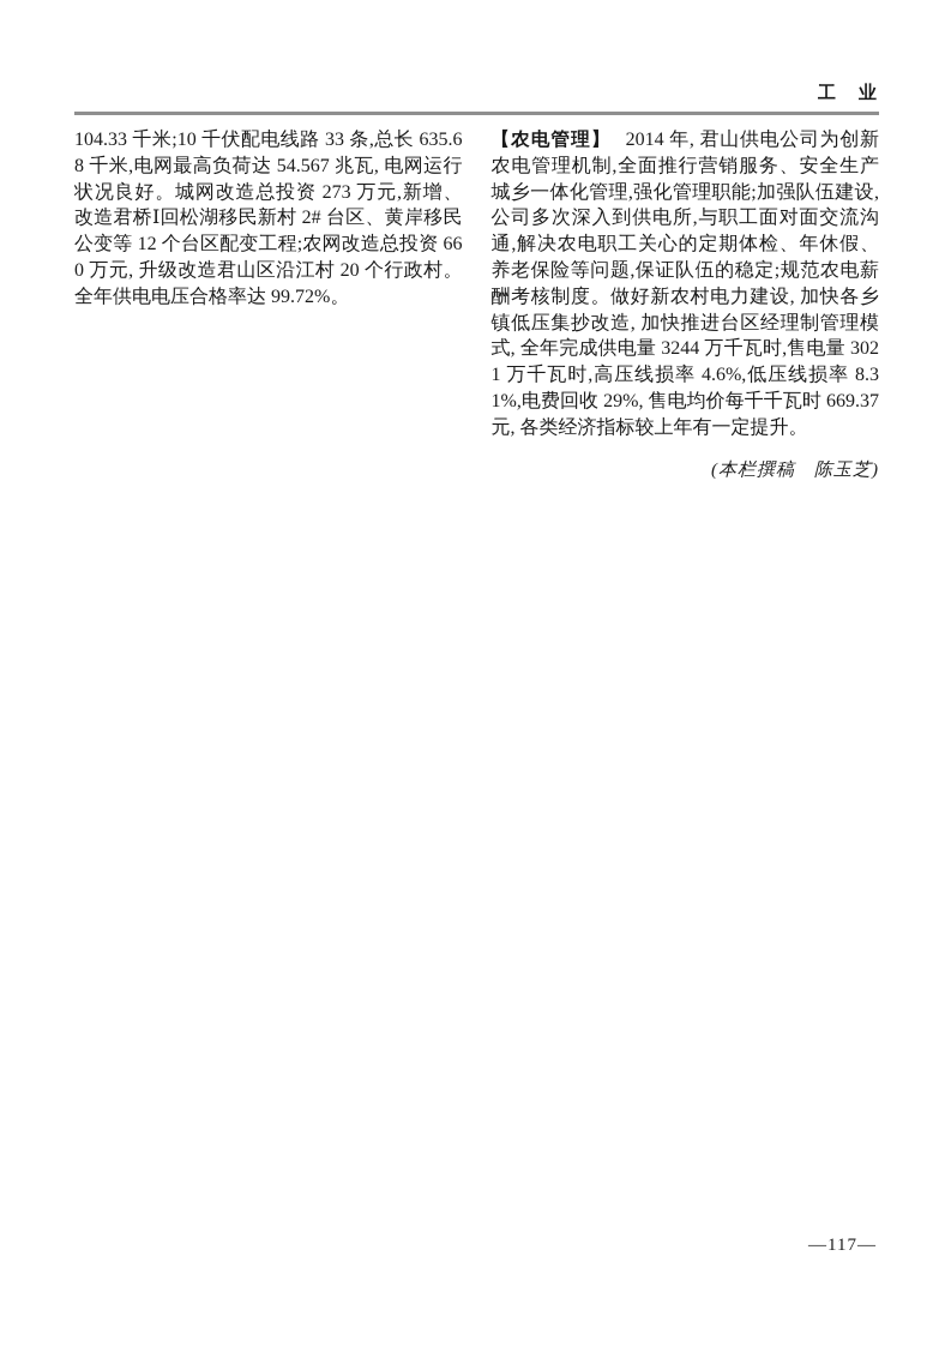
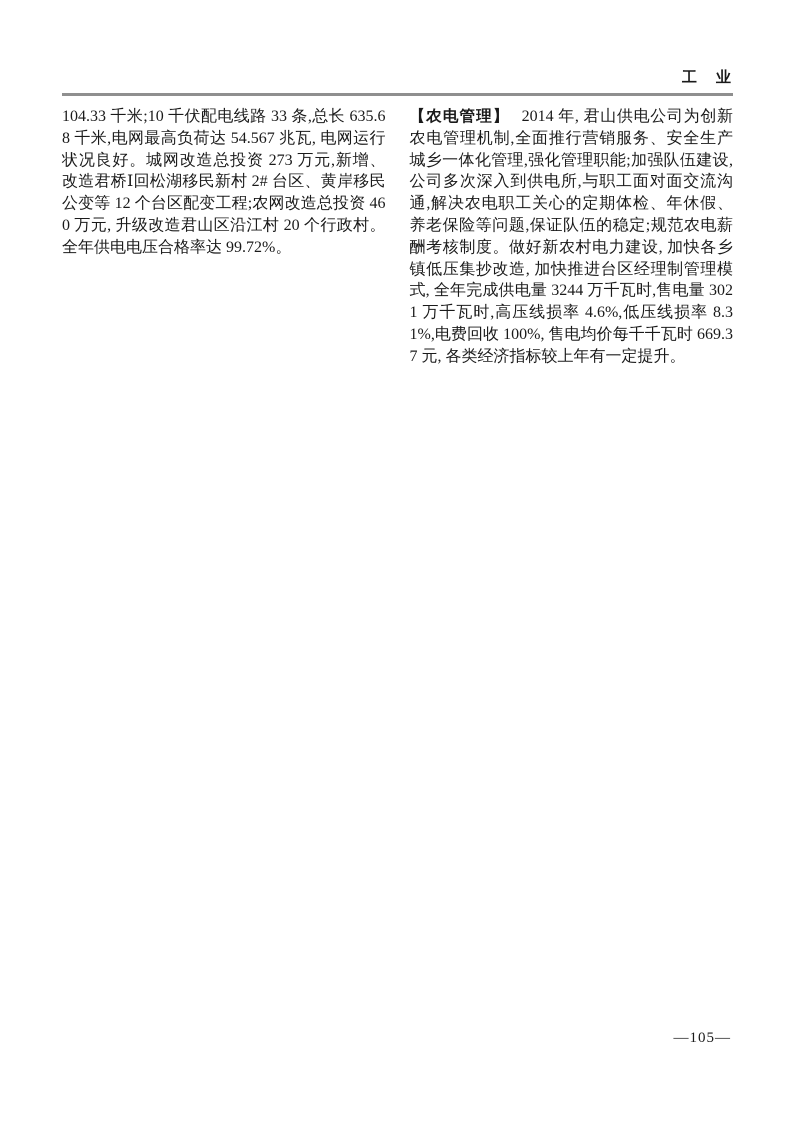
  工 业
- 104.33 千米;10 千伏配电线路 33 条,总长 635.68 千米,电网最高负荷达 54.567 兆瓦, 电网运行状况良好。城网改造总投资 273 万元,新增、改造君桥Ⅰ回松湖移民新村 2# 台区、黄岸移民公变等 12 个台区配变工程;农网改造总投资 660 万元, 升级改造君山区沿江村 20 个行政村。全年供电电压合格率达 99.72%。
+ 104.33 千米;10 千伏配电线路 33 条,总长 635.68 千米,电网最高负荷达 54.567 兆瓦, 电网运行状况良好。城网改造总投资 273 万元,新增、改造君桥Ⅰ回松湖移民新村 2# 台区、黄岸移民公变等 12 个台区配变工程;农网改造总投资 460 万元, 升级改造君山区沿江村 20 个行政村。全年供电电压合格率达 99.72%。
- 【农电管理】 2014 年, 君山供电公司为创新农电管理机制,全面推行营销服务、安全生产城乡一体化管理,强化管理职能;加强队伍建设,公司多次深入到供电所,与职工面对面交流沟通,解决农电职工关心的定期体检、年休假、养老保险等问题,保证队伍的稳定;规范农电薪酬考核制度。做好新农村电力建设, 加快各乡镇低压集抄改造, 加快推进台区经理制管理模式, 全年完成供电量 3244 万千瓦时,售电量 3021 万千瓦时,高压线损率 4.6%,低压线损率 8.31%,电费回收 29%, 售电均价每千千瓦时 669.37 元, 各类经济指标较上年有一定提升。
+ 【农电管理】 2014 年, 君山供电公司为创新农电管理机制,全面推行营销服务、安全生产城乡一体化管理,强化管理职能;加强队伍建设,公司多次深入到供电所,与职工面对面交流沟通,解决农电职工关心的定期体检、年休假、养老保险等问题,保证队伍的稳定;规范农电薪酬考核制度。做好新农村电力建设, 加快各乡镇低压集抄改造, 加快推进台区经理制管理模式, 全年完成供电量 3244 万千瓦时,售电量 3021 万千瓦时,高压线损率 4.6%,低压线损率 8.31%,电费回收 100%, 售电均价每千千瓦时 669.37 元, 各类经济指标较上年有一定提升。
- (本栏撰稿 陈玉芝)
- —117—
+ —105—
